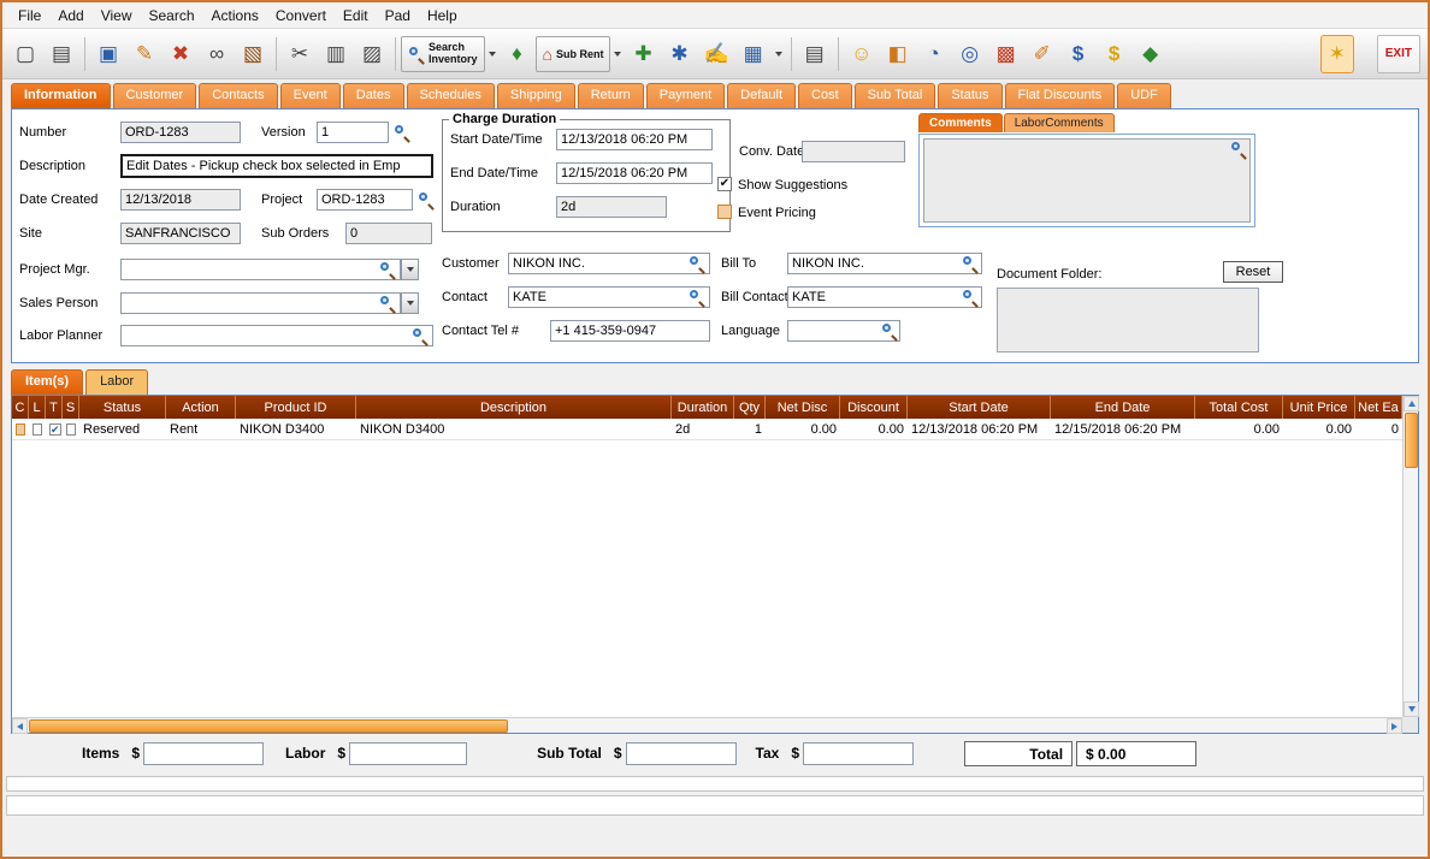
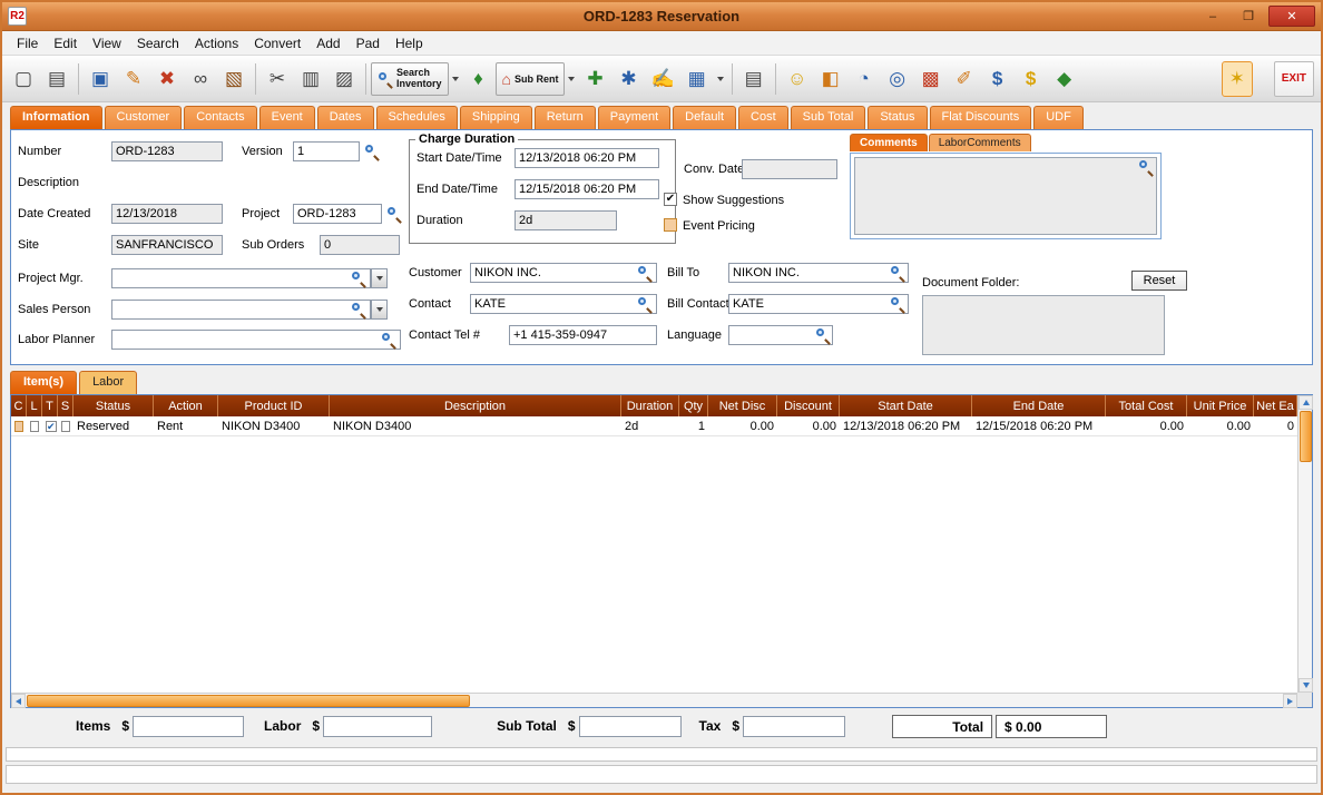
+ R2
+ ORD-1283 Reservation
+ –
+ ❐
+ ✕
  File
- Add
+ Edit
  View
  Search
  Actions
  Convert
- Edit
+ Add
  Pad
  Help
  ▢
  ▤
  ▣
  ✎
  ✖
  ∞
  ▧
  ✂
  ▥
  ▨
  Search
  Inventory
  ♦
  ⌂
  Sub Rent
  ✚
  ✱
  ✍
  ▦
  ▤
  ☺
  ◧
  ◔
  ◎
  ▩
  ✐
  $
  $
  ◆
  ✶
  EXIT
  Information
  Customer
  Contacts
  Event
  Dates
  Schedules
  Shipping
  Return
  Payment
  Default
  Cost
  Sub Total
  Status
  Flat Discounts
  UDF
  Number
  ORD-1283
  Version
  1
  Description
- Edit Dates - Pickup check box selected in Emp
  Date Created
  12/13/2018
  Project
  ORD-1283
  Site
  SANFRANCISCO
  Sub Orders
  0
  Project Mgr.
  Sales Person
  Labor Planner
  Charge Duration
  Start Date/Time
  12/13/2018 06:20 PM
  End Date/Time
  12/15/2018 06:20 PM
  Duration
  2d
  Conv. Dat
  ✔
  Show Suggestions
  Event Pricing
  Customer
  NIKON INC.
  Bill To
  NIKON INC.
  Contact
  KATE
  Bill Contac
  KATE
  Contact Tel #
  +1 415-359-0947
  Language
  Comments
  LaborComments
  Document Folder:
  Reset
  Item(s)
  Labor
  C
  L
  T
  S
  Status
  Action
  Product ID
  Description
  Duration
  Qty
  Net Disc
  Discount
  Start Date
  End Date
  Total Cost
  Unit Price
  Net Ea
  ✔
  Reserved
  Rent
  NIKON D3400
  NIKON D3400
  2d
  1
  0.00
  0.00
  12/13/2018 06:20 PM
  12/15/2018 06:20 PM
  0.00
  0.00
  0
  Items
  $
  Labor
  $
  Sub Total
  $
  Tax
  $
  Total
  $ 0.00
